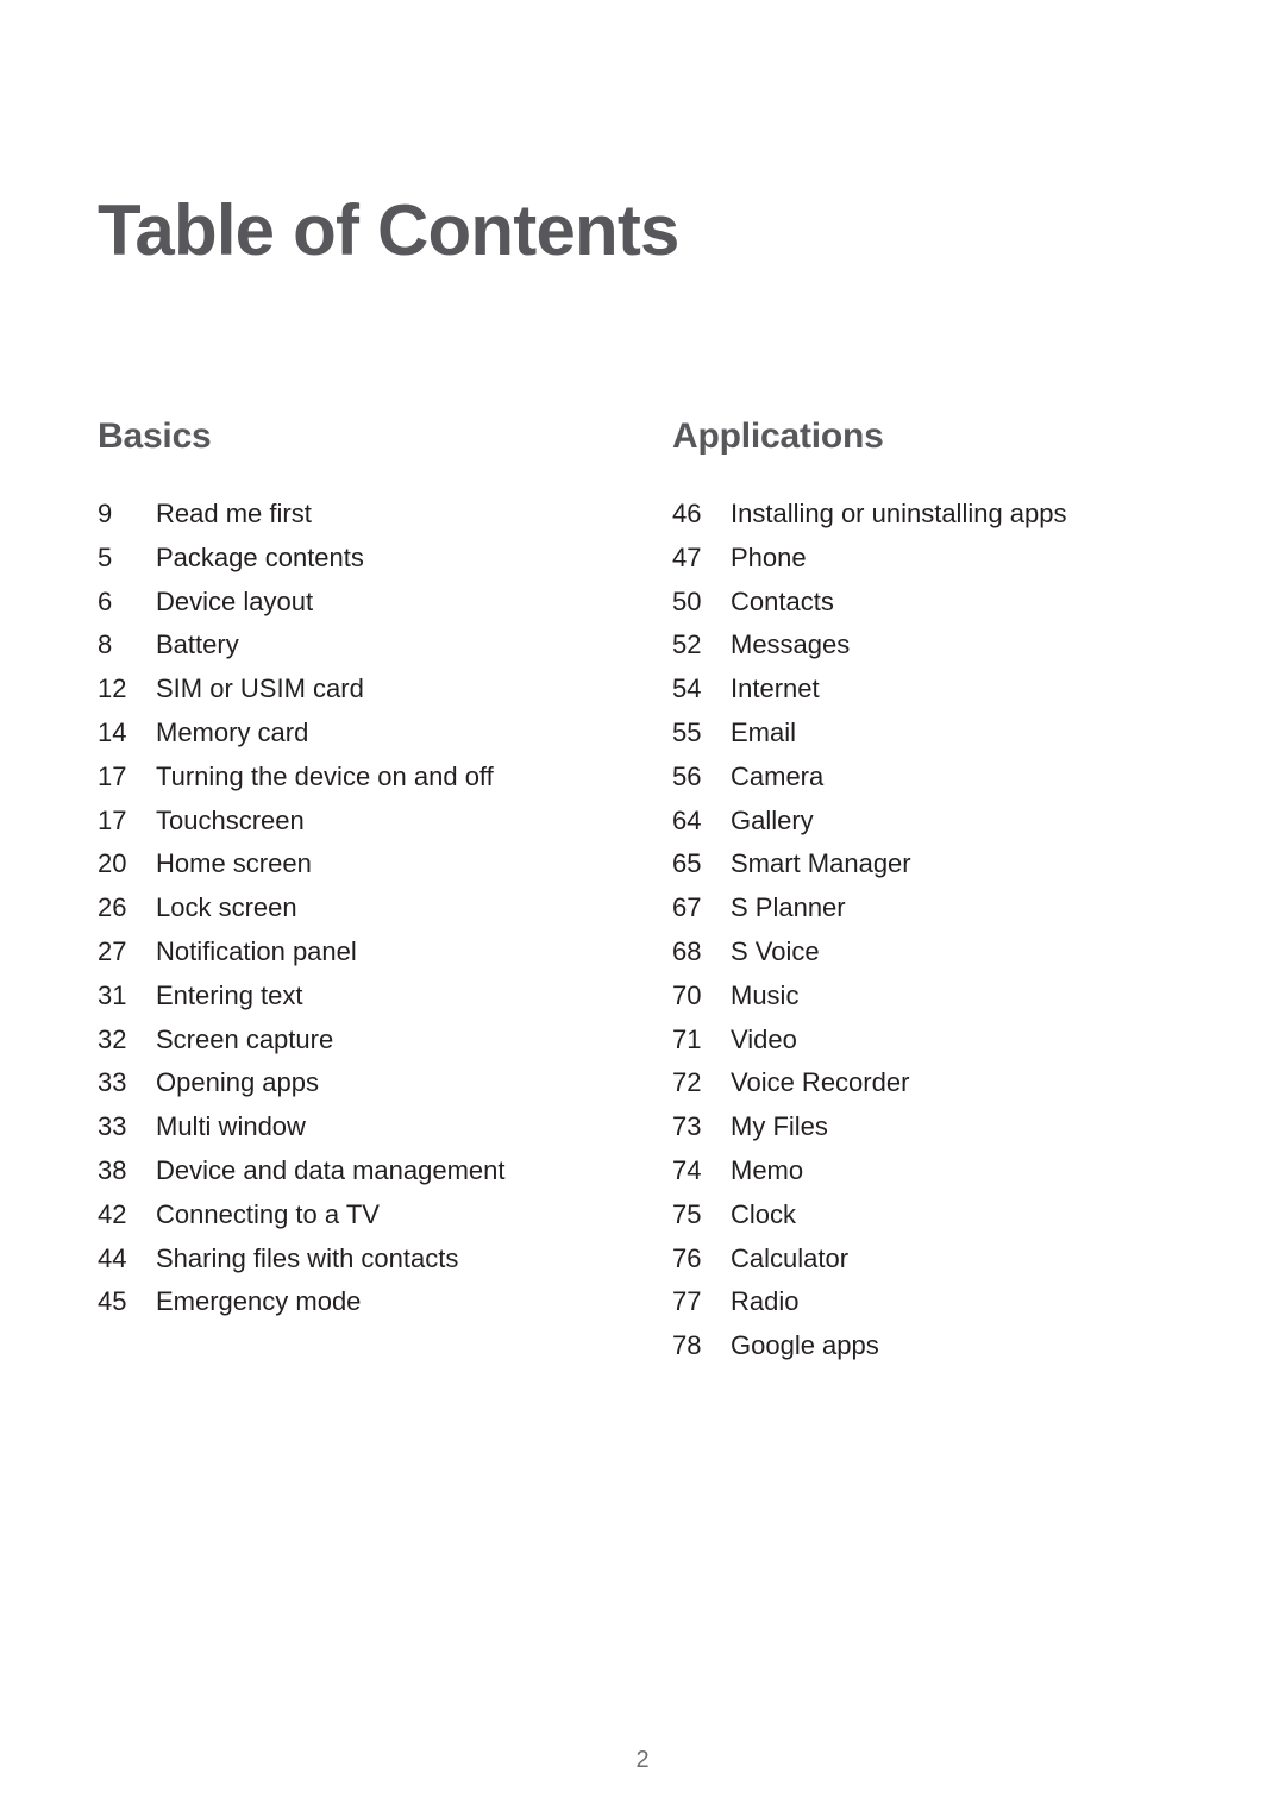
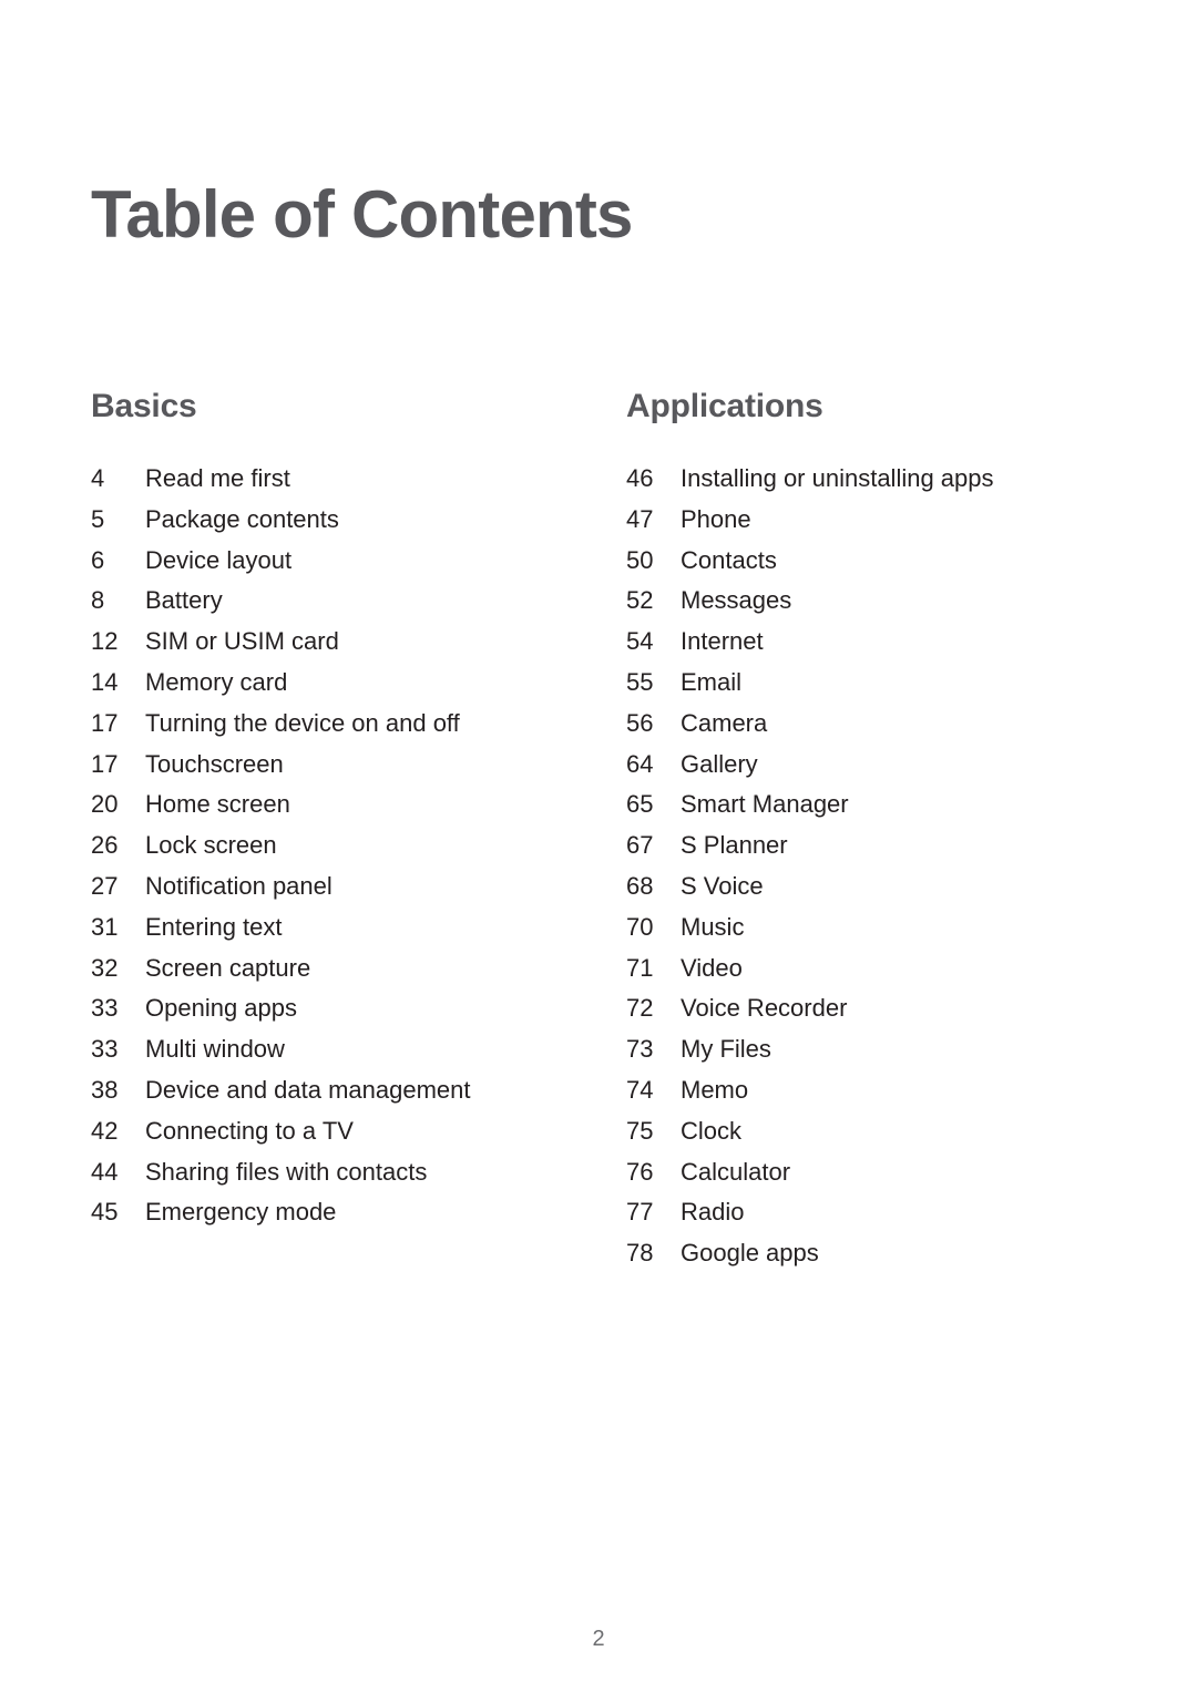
  Table of Contents
  Basics
- 9
+ 4
  Read me first
  5
  Package contents
  6
  Device layout
  8
  Battery
  12
  SIM or USIM card
  14
  Memory card
  17
  Turning the device on and off
  17
  Touchscreen
  20
  Home screen
  26
  Lock screen
  27
  Notification panel
  31
  Entering text
  32
  Screen capture
  33
  Opening apps
  33
  Multi window
  38
  Device and data management
  42
  Connecting to a TV
  44
  Sharing files with contacts
  45
  Emergency mode
  Applications
  46
  Installing or uninstalling apps
  47
  Phone
  50
  Contacts
  52
  Messages
  54
  Internet
  55
  Email
  56
  Camera
  64
  Gallery
  65
  Smart Manager
  67
  S Planner
  68
  S Voice
  70
  Music
  71
  Video
  72
  Voice Recorder
  73
  My Files
  74
  Memo
  75
  Clock
  76
  Calculator
  77
  Radio
  78
  Google apps
  2
